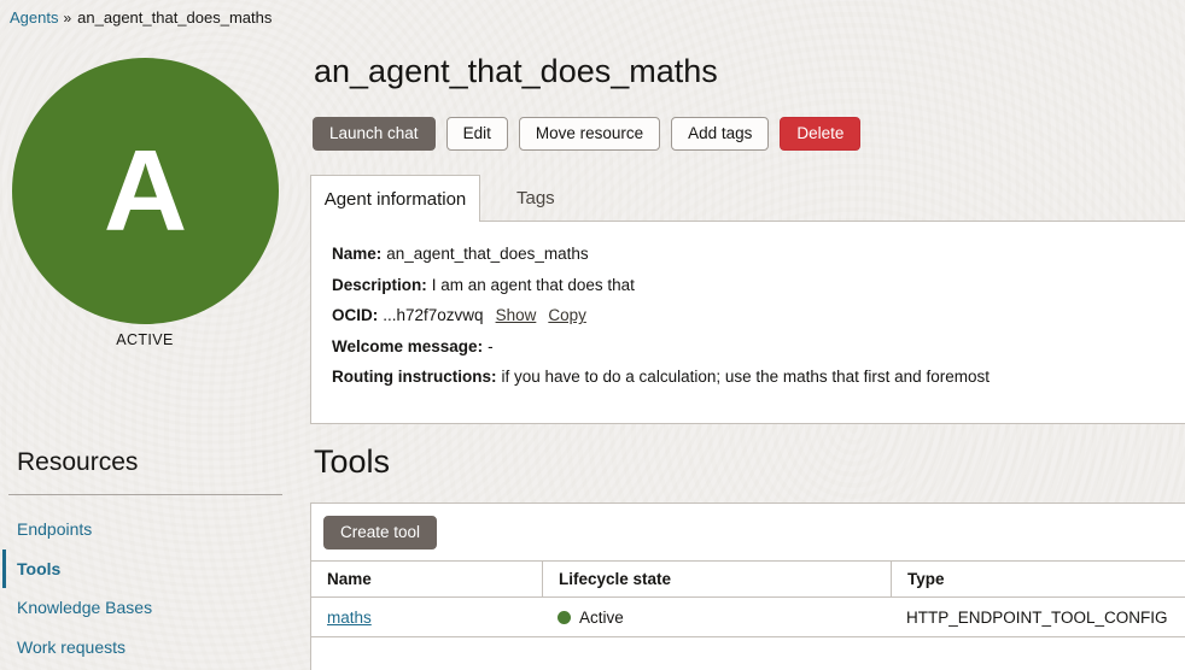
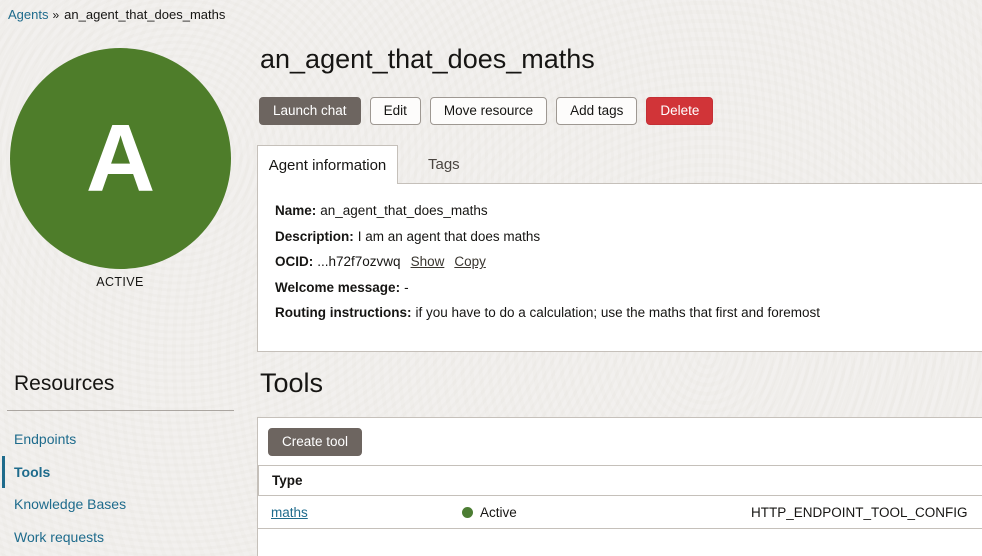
  Agents » an_agent_that_does_maths
  A
  ACTIVE
  Resources
  Endpoints
  Tools
  Knowledge Bases
  Work requests
  an_agent_that_does_maths
  Launch chat
  Edit
  Move resource
  Add tags
  Delete
  Agent information
  Tags
  Name: an_agent_that_does_maths
- Description: I am an agent that does that
+ Description: I am an agent that does maths
  OCID: ...h72f7ozvwq Show Copy
  Welcome message: -
  Routing instructions: if you have to do a calculation; use the maths that first and foremost
  Tools
  Create tool
- Name
- Lifecycle state
  Type
  maths
  Active
  HTTP_ENDPOINT_TOOL_CONFIG
